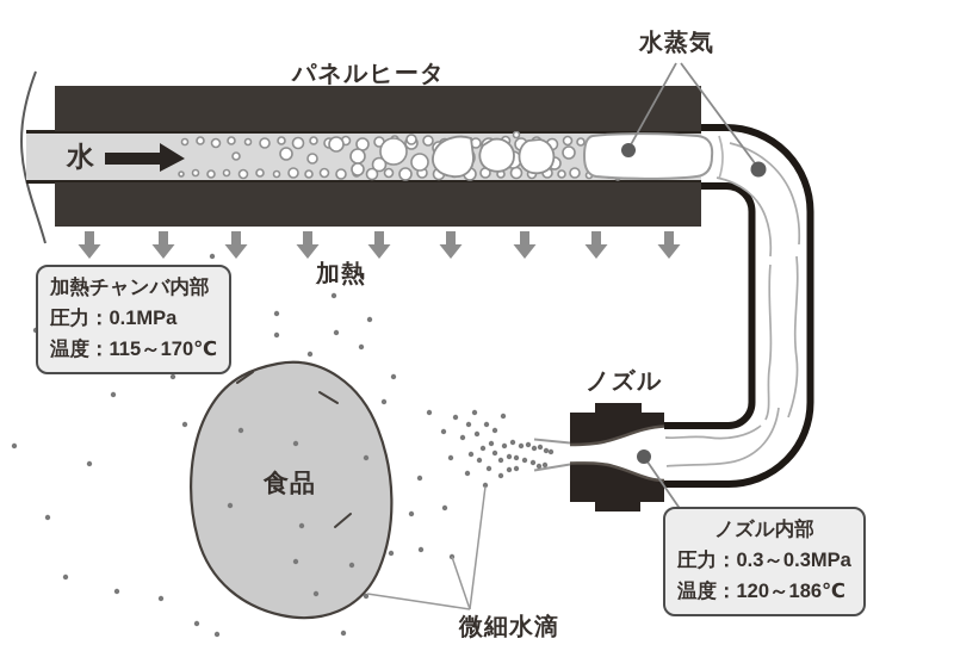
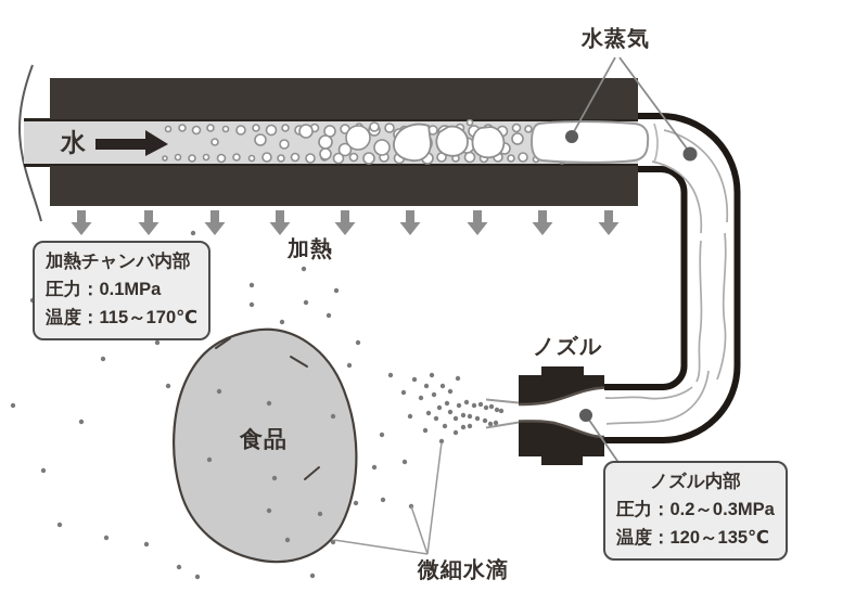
- パネルヒータ
  水蒸気
  水
  加熱
  ノズル
  食品
  微細水滴
  加熱チャンバ内部
  圧力：0.1MPa
  温度：115～170℃
  ノズル内部
- 圧力：0.3～0.3MPa
+ 圧力：0.2～0.3MPa
- 温度：120～186℃
+ 温度：120～135℃
